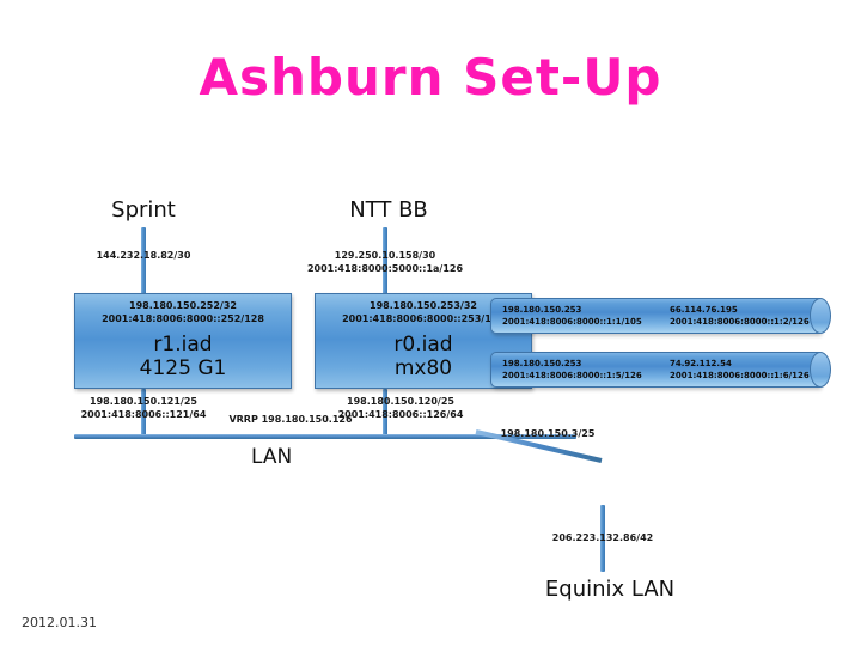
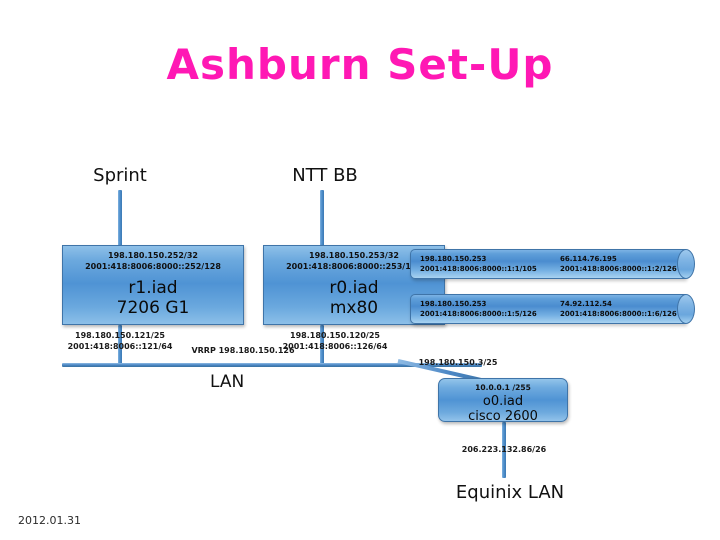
  Ashburn Set-Up
  Sprint
  NTT BB
  Equinix LAN
- 144.232.18.82/30
- 129.250.10.158/30
- 2001:418:8000:5000::1a/126
- 206.223.132.86/42
+ 206.223.132.86/26
  198.180.150.252/32
  2001:418:8006:8000::252/128
  r1.iad
- 4125 G1
+ 7206 G1
  198.180.150.253/32
  2001:418:8006:8000::253/1
  r0.iad
  mx80
  198.180.150.121/25
  2001:418:8006::121/64
  198.180.150.120/25
  2001:418:8006::126/64
  198.180.150.253
  2001:418:8006:8000::1:1/105
  66.114.76.195
  2001:418:8006:8000::1:2/126
  198.180.150.253
  2001:418:8006:8000::1:5/126
  74.92.112.54
  2001:418:8006:8000::1:6/126
  VRRP 198.180.150.126
  198.180.150.3/25
  LAN
+ 10.0.0.1 /255
+ o0.iad
+ cisco 2600
  2012.01.31
